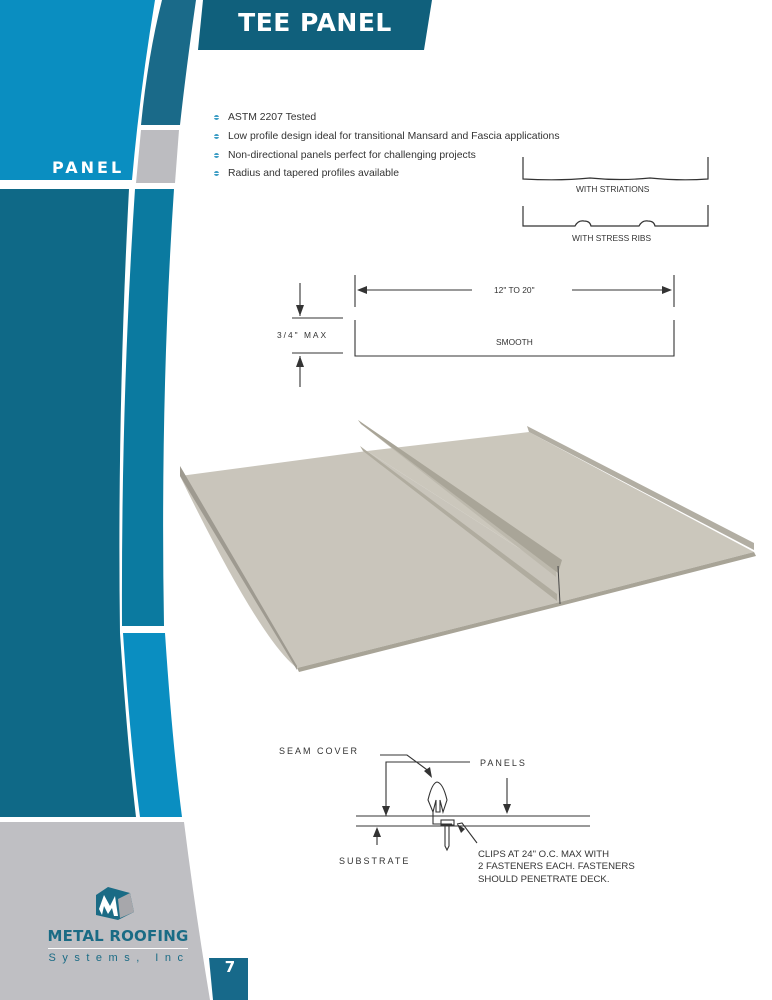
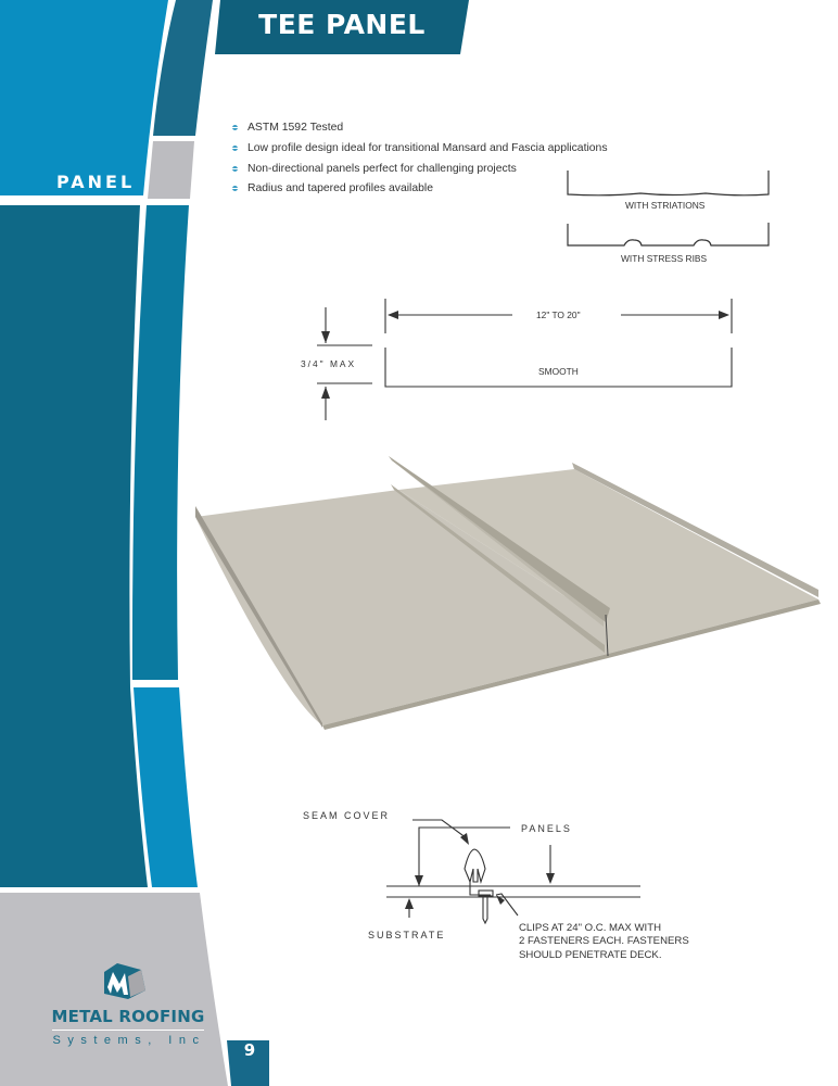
  TEE PANEL
  PANEL
- ASTM 2207 Tested
+ ASTM 1592 Tested
  Low profile design ideal for transitional Mansard and Fascia applications
  Non-directional panels perfect for challenging projects
  Radius and tapered profiles available
  WITH STRIATIONS
  WITH STRESS RIBS
  12" TO 20"
  3/4" MAX
  SMOOTH
  SEAM COVER
  PANELS
  SUBSTRATE
  CLIPS AT 24" O.C. MAX WITH
  2 FASTENERS EACH. FASTENERS
  SHOULD PENETRATE DECK.
  METAL ROOFING
  Systems, Inc
- 7
+ 9
